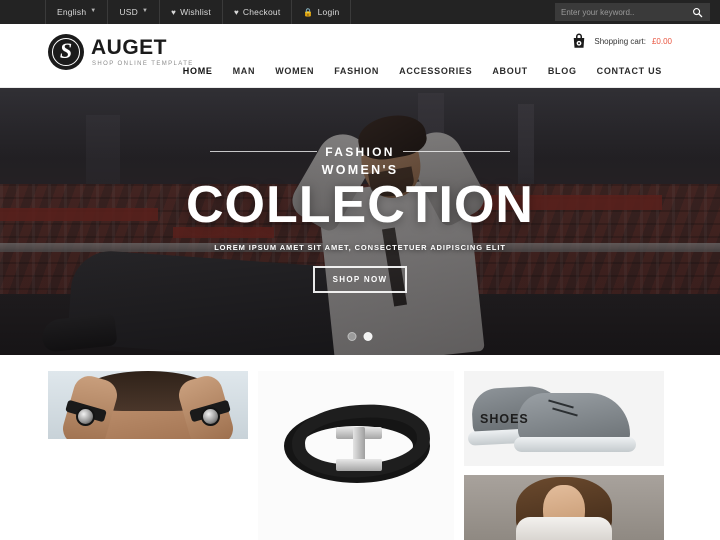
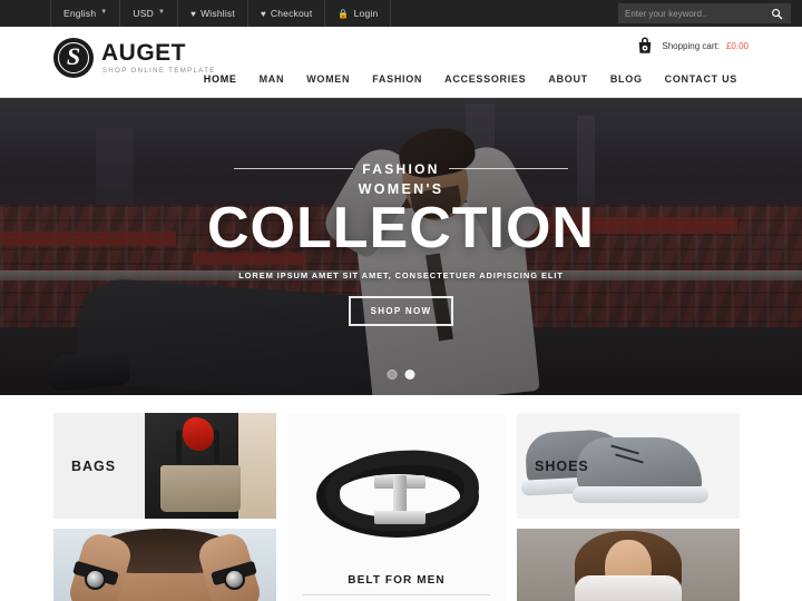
  English
  USD
  ♥
  Wishlist
  ♥
  Checkout
  🔒
  Login
  Enter your keyword..
  S
  AUGET
  Shopping cart:
  £0.00
  HOME
  MAN
  WOMEN
  FASHION
  ACCESSORIES
  ABOUT
  BLOG
  CONTACT US
  FASHION
  WOMEN'S
  COLLECTION
  LOREM IPSUM AMET SIT AMET, CONSECTETUER ADIPISCING ELIT
  SHOP NOW
+ BAGS
+ BELT FOR MEN
  SHOES
